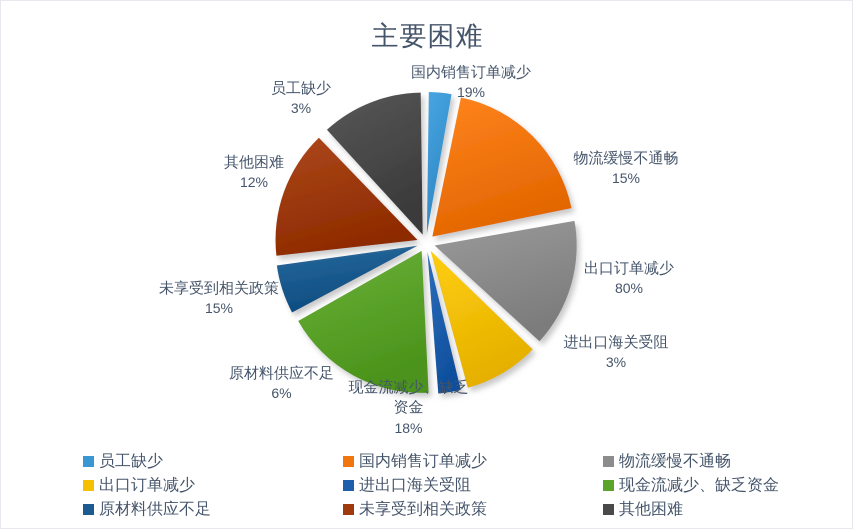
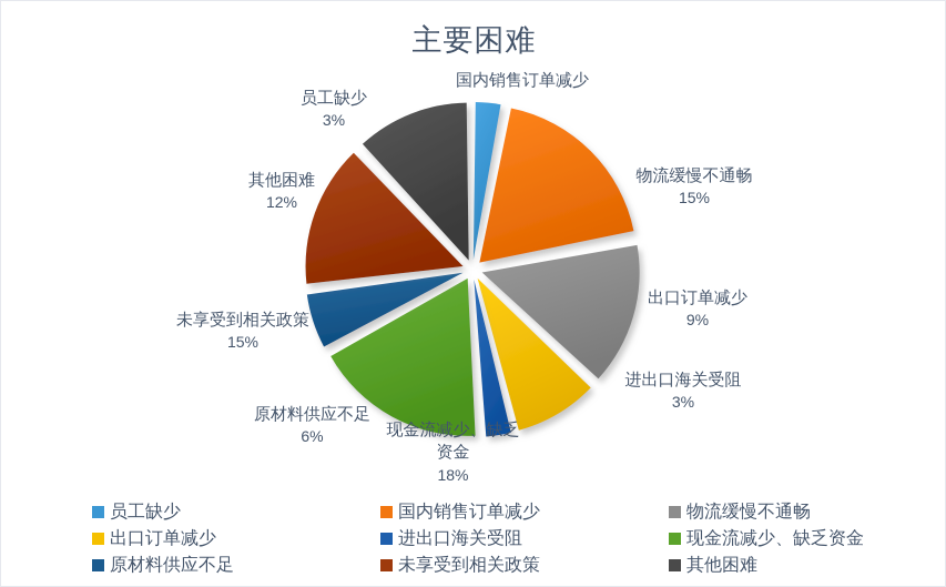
  主要困难
  员工缺少
  3%
  国内销售订单减少
- 19%
  物流缓慢不通畅
  15%
  出口订单减少
- 80%
+ 9%
  进出口海关受阻
  3%
  现金流减少、缺乏资金
  18%
  原材料供应不足
  6%
  未享受到相关政策
  15%
  其他困难
  12%
  员工缺少
  国内销售订单减少
  物流缓慢不通畅
  出口订单减少
  进出口海关受阻
  现金流减少、缺乏资金
  原材料供应不足
  未享受到相关政策
  其他困难
